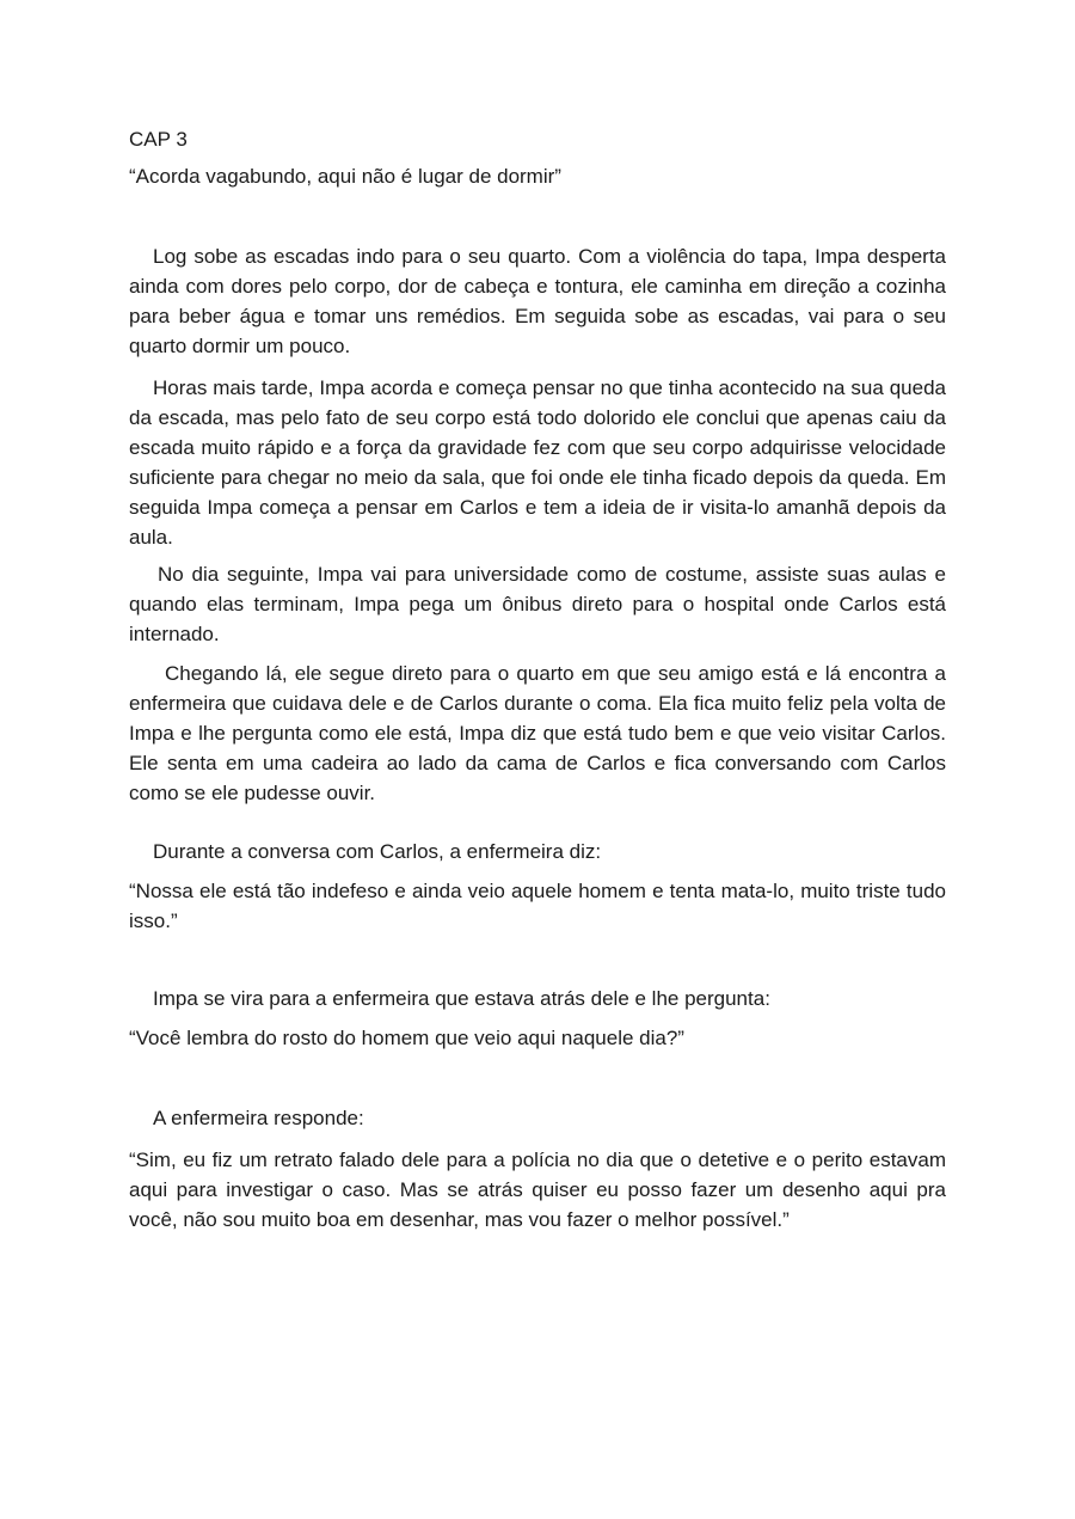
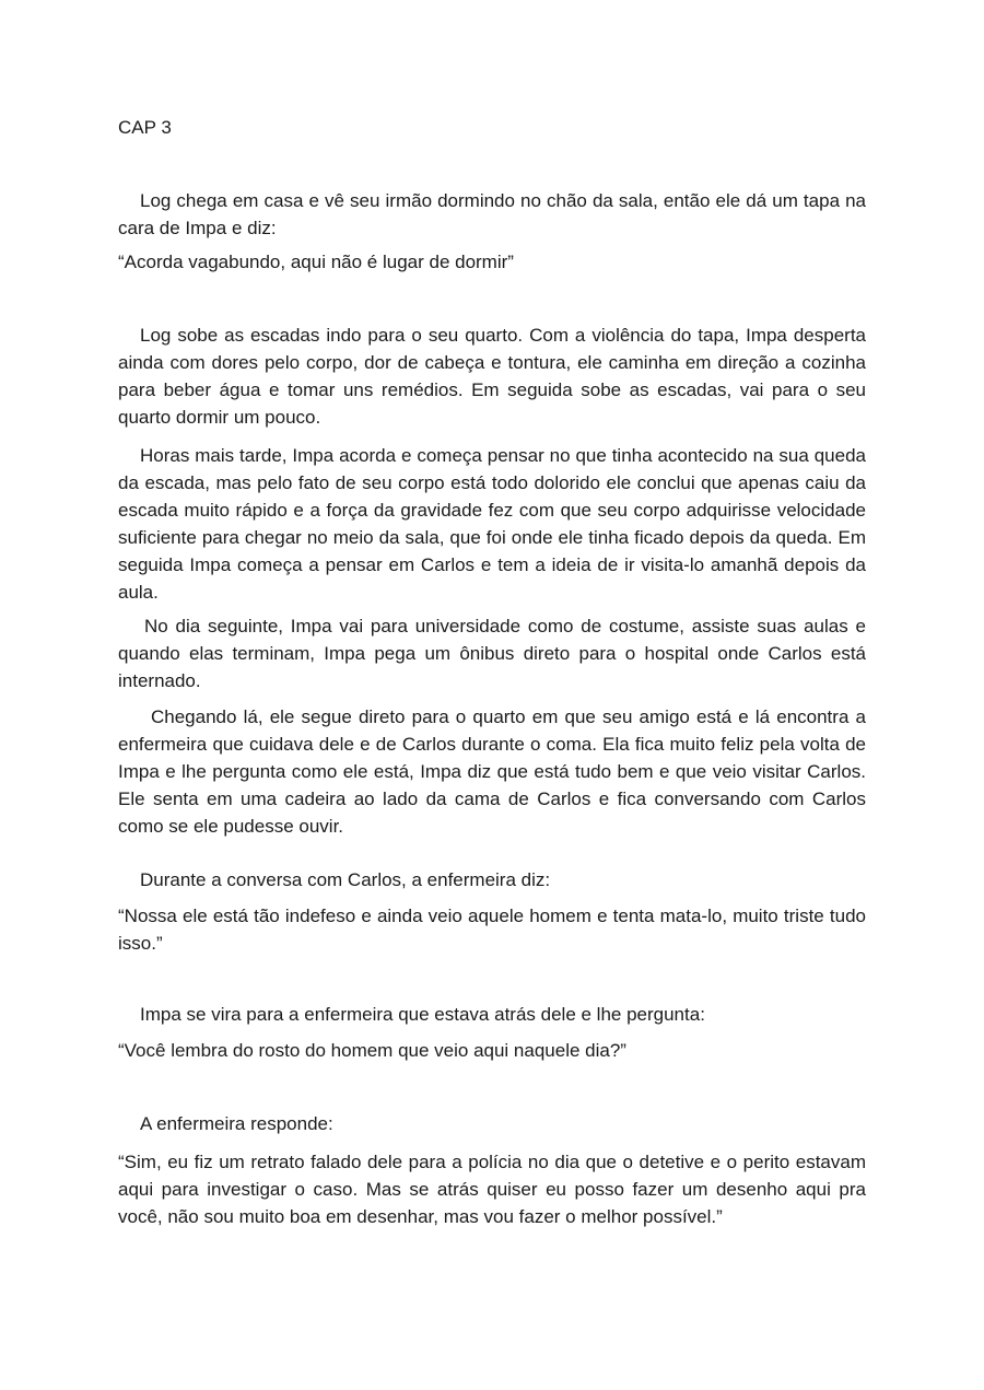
  CAP 3
+ Log chega em casa e vê seu irmão dormindo no chão da sala, então ele dá um tapa na cara de Impa e diz:
  “Acorda vagabundo, aqui não é lugar de dormir”
  Log sobe as escadas indo para o seu quarto. Com a violência do tapa, Impa desperta ainda com dores pelo corpo, dor de cabeça e tontura, ele caminha em direção a cozinha para beber água e tomar uns remédios. Em seguida sobe as escadas, vai para o seu quarto dormir um pouco.
  Horas mais tarde, Impa acorda e começa pensar no que tinha acontecido na sua queda da escada, mas pelo fato de seu corpo está todo dolorido ele conclui que apenas caiu da escada muito rápido e a força da gravidade fez com que seu corpo adquirisse velocidade suficiente para chegar no meio da sala, que foi onde ele tinha ficado depois da queda. Em seguida Impa começa a pensar em Carlos e tem a ideia de ir visita-lo amanhã depois da aula.
  No dia seguinte, Impa vai para universidade como de costume, assiste suas aulas e quando elas terminam, Impa pega um ônibus direto para o hospital onde Carlos está internado.
  Chegando lá, ele segue direto para o quarto em que seu amigo está e lá encontra a enfermeira que cuidava dele e de Carlos durante o coma. Ela fica muito feliz pela volta de Impa e lhe pergunta como ele está, Impa diz que está tudo bem e que veio visitar Carlos. Ele senta em uma cadeira ao lado da cama de Carlos e fica conversando com Carlos como se ele pudesse ouvir.
  Durante a conversa com Carlos, a enfermeira diz:
  “Nossa ele está tão indefeso e ainda veio aquele homem e tenta mata-lo, muito triste tudo isso.”
  Impa se vira para a enfermeira que estava atrás dele e lhe pergunta:
  “Você lembra do rosto do homem que veio aqui naquele dia?”
  A enfermeira responde:
  “Sim, eu fiz um retrato falado dele para a polícia no dia que o detetive e o perito estavam aqui para investigar o caso. Mas se atrás quiser eu posso fazer um desenho aqui pra você, não sou muito boa em desenhar, mas vou fazer o melhor possível.”
